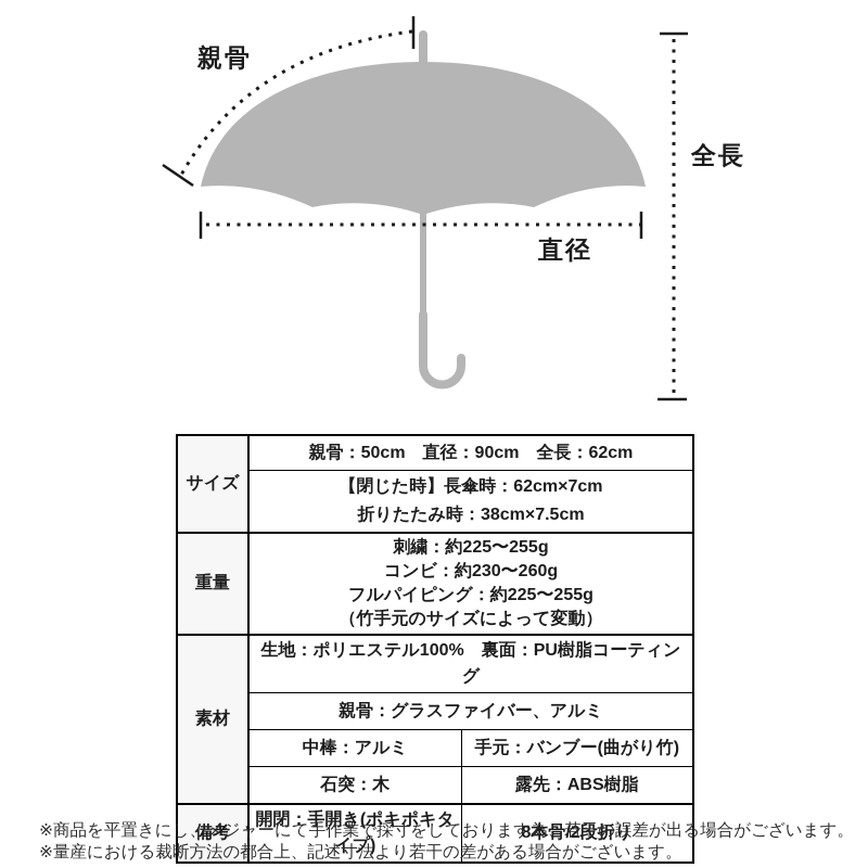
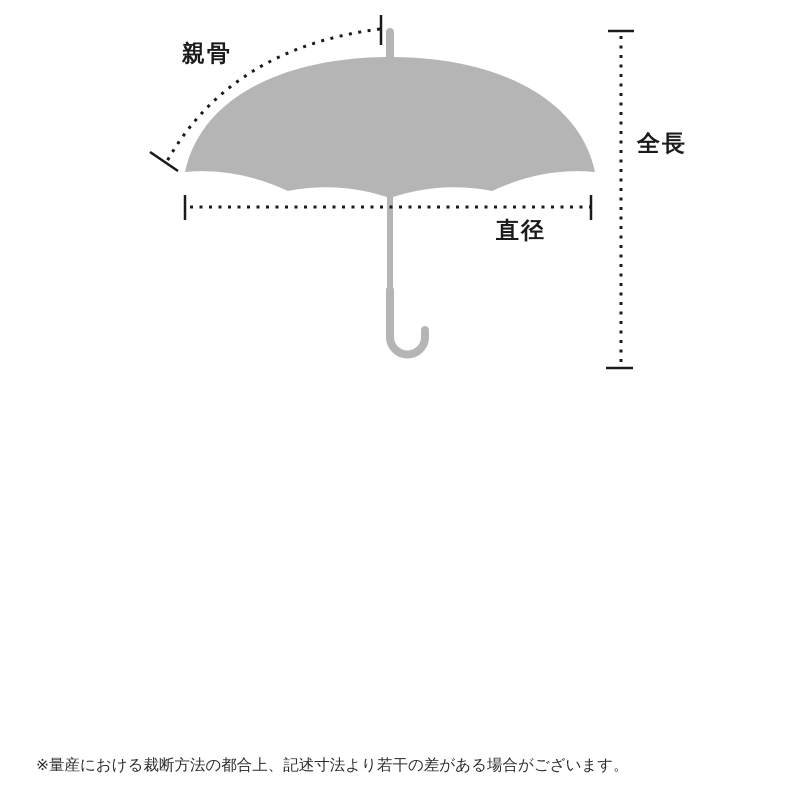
  親骨
  全長
  直径
- サイズ	親骨：50cm 直径：90cm 全長：62cm
- 【閉じた時】長傘時：62cm×7cm 折りたたみ時：38cm×7.5cm
- 重量	刺繍：約225〜255g コンビ：約230〜260g フルパイピング：約225〜255g （竹手元のサイズによって変動）
- 素材	生地：ポリエステル100% 裏面：PU樹脂コーティング
- 親骨：グラスファイバー、アルミ
- 中棒：アルミ	手元：バンブー(曲がり竹)
- 石突：木	露先：ABS樹脂
- 備考	開閉：手開き(ポキポキタイプ)	8本骨/2段折り
- ※商品を平置きにし、メジャーにて手作業で採寸をしております為、若干の誤差が出る場合がございます。
  ※量産における裁断方法の都合上、記述寸法より若干の差がある場合がございます。
